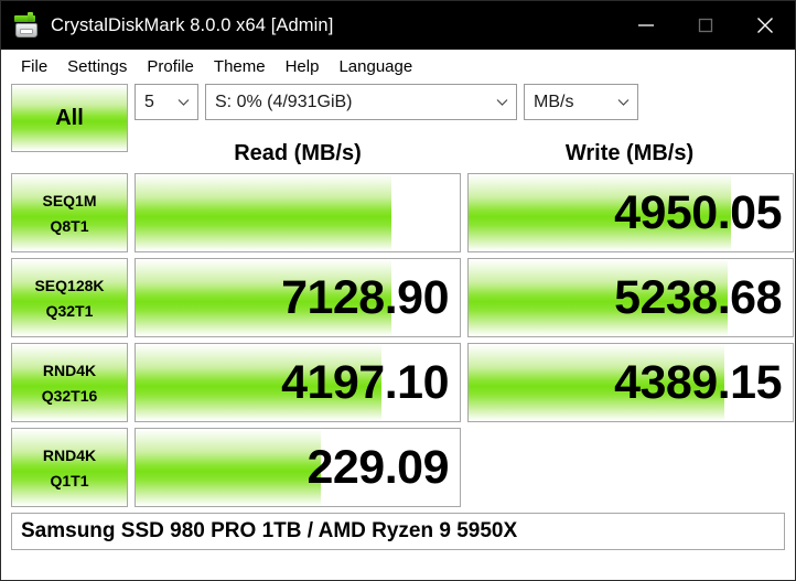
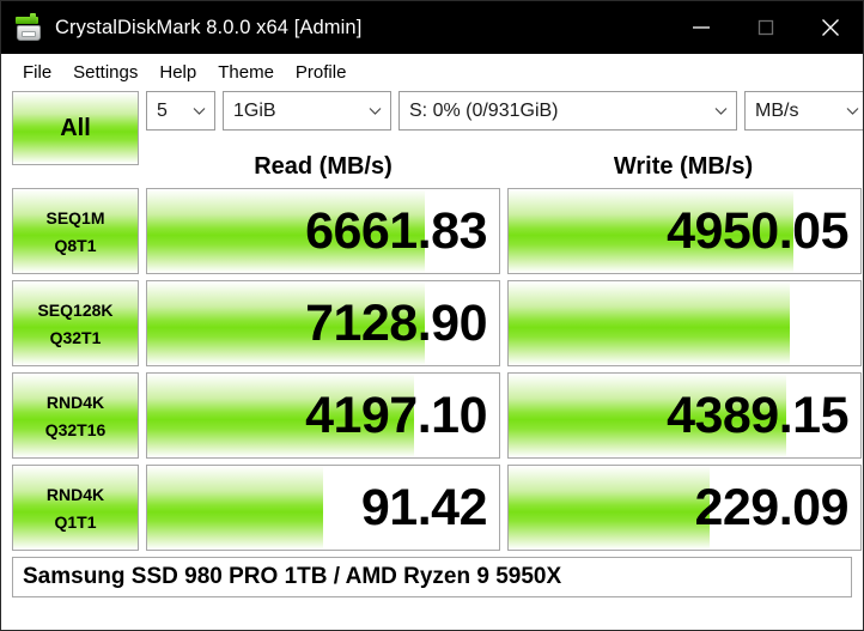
  CrystalDiskMark 8.0.0 x64 [Admin]
  File
  Settings
- Profile
+ Help
  Theme
- Help
+ Profile
- Language
  All
  5
+ 1GiB
- S: 0% (4/931GiB)
+ S: 0% (0/931GiB)
  MB/s
  Read (MB/s)
  Write (MB/s)
  SEQ1M
  Q8T1
+ 6661.83
  4950.05
  SEQ128K
  Q32T1
  7128.90
- 5238.68
  RND4K
  Q32T16
  4197.10
  4389.15
  RND4K
  Q1T1
+ 91.42
  229.09
  Samsung SSD 980 PRO 1TB / AMD Ryzen 9 5950X
